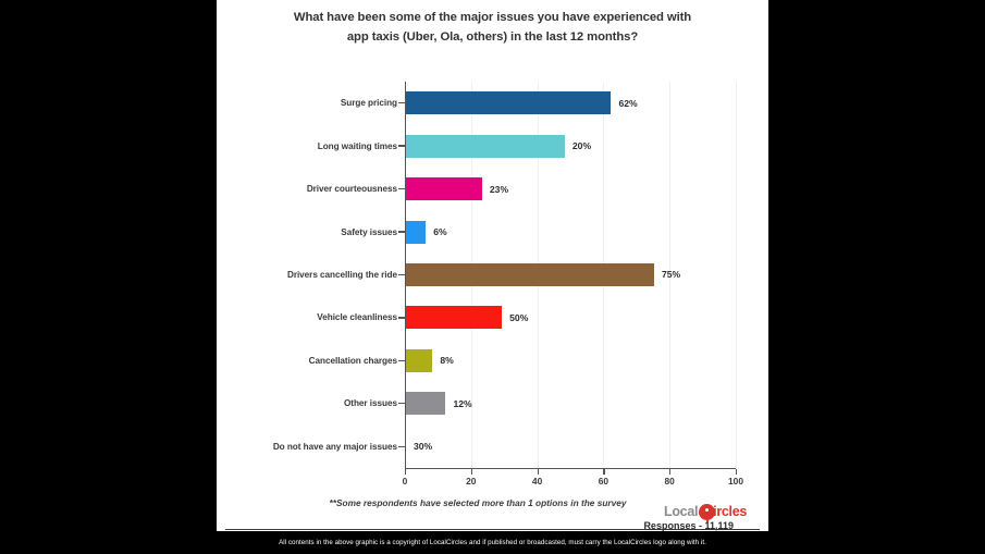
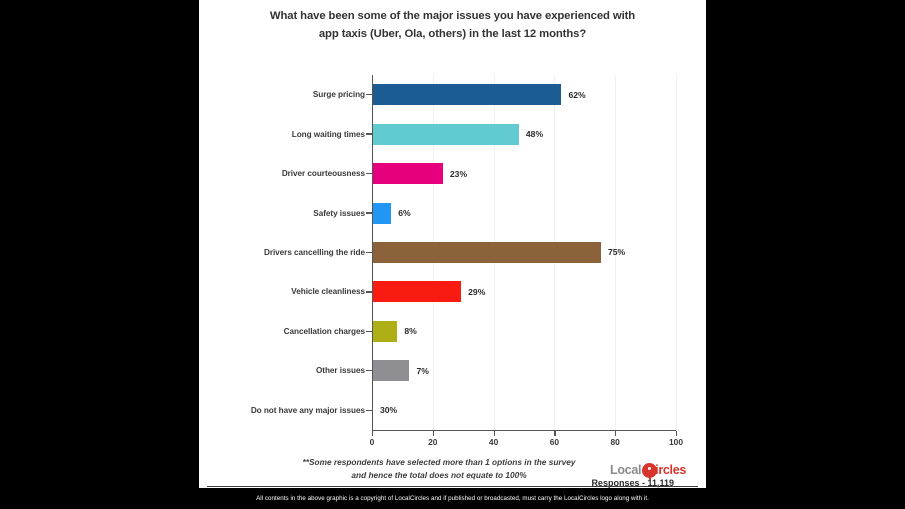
  What have been some of the major issues you have experienced with
  app taxis (Uber, Ola, others) in the last 12 months?
  Surge pricing
  62%
  Long waiting times
- 20%
+ 48%
  Driver courteousness
  23%
  Safety issues
  6%
  Drivers cancelling the ride
  75%
  Vehicle cleanliness
- 50%
+ 29%
  Cancellation charges
  8%
  Other issues
- 12%
+ 7%
  Do not have any major issues
  30%
  0
  20
  40
  60
  80
  100
  Responses - 11,119
  **Some respondents have selected more than 1 options in the survey
+ and hence the total does not equate to 100%
  Local
  rcles
